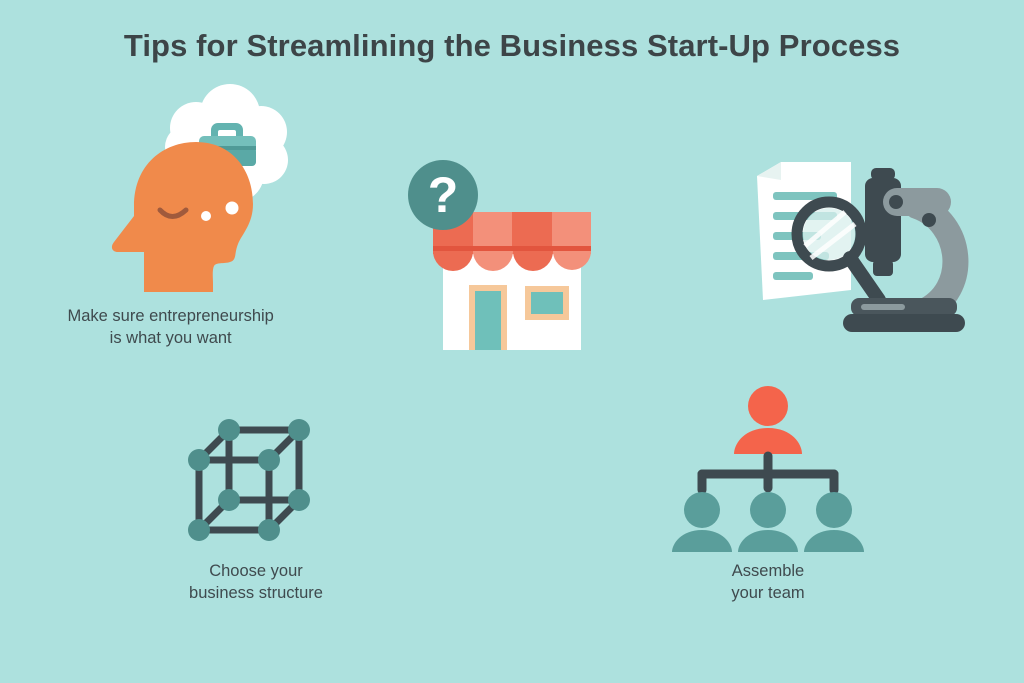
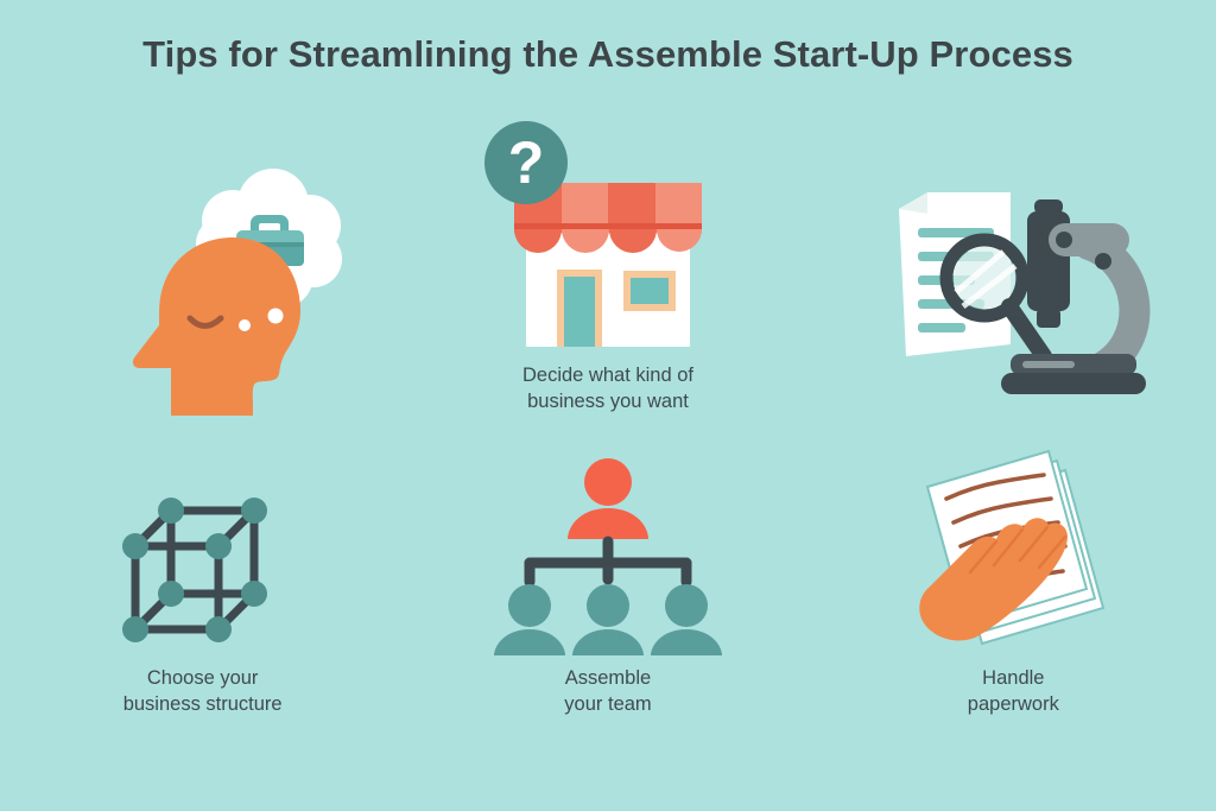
- Tips for Streamlining the Business Start-Up Process
+ Tips for Streamlining the Assemble Start-Up Process
- Make sure entrepreneurship
- is what you want
  ?
+ Decide what kind of
+ business you want
  Choose your
  business structure
  Assemble
  your team
+ Handle
+ paperwork
